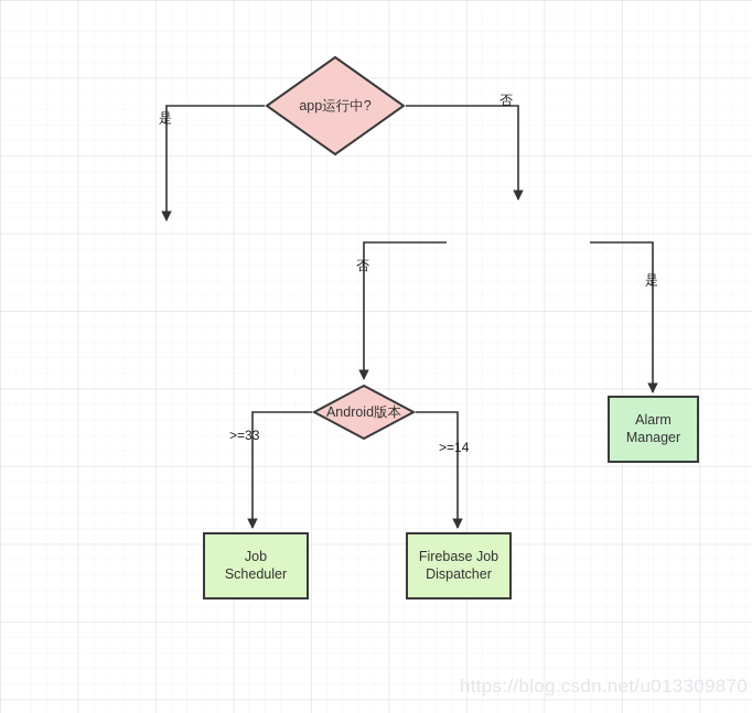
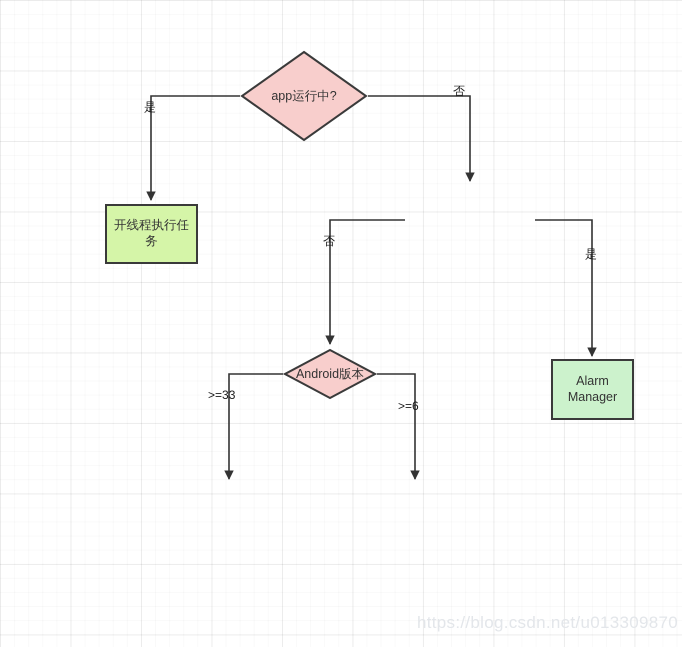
  app运行中?
+ 开线程执行任
+ 务
  Android版本
  Alarm
  Manager
- Job
- Scheduler
- Firebase Job
- Dispatcher
  是
  否
  否
  是
  >=33
- >=14
+ >=6
  https://blog.csdn.net/u013309870
